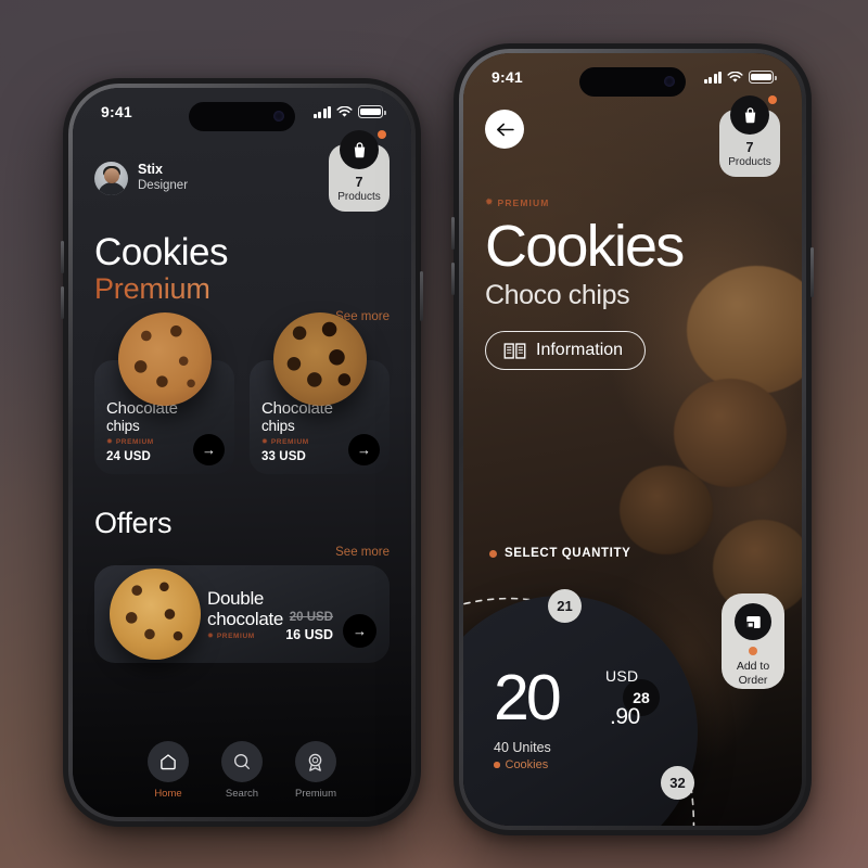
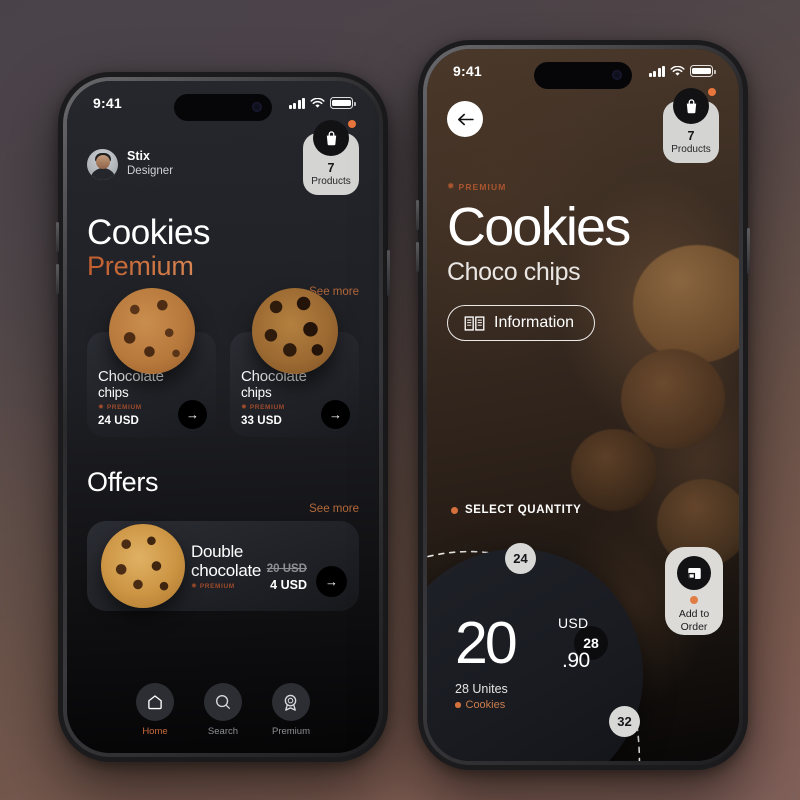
  9:41
  Stix
  Designer
  7
  Products
  Cookies
  Premium
  ee more
  Chocolate
  chips
  24 USD
  →
  Chocolate
  chips
  33 USD
  →
  Offers
  See more
  Double
  chocolate
  20 USD
- 16 USD
+ 4 USD
  →
  Home
  Search
  Premium
  9:41
  7
  Products
  ✹
  PREMIUM
  Cookies
  Choco chips
  Information
  SELECT QUANTITY
- 21
+ 24
  28
  32
  20
  USD
  .90
- 40 Unites
+ 28 Unites
  Cookies
  Add to
  Order
